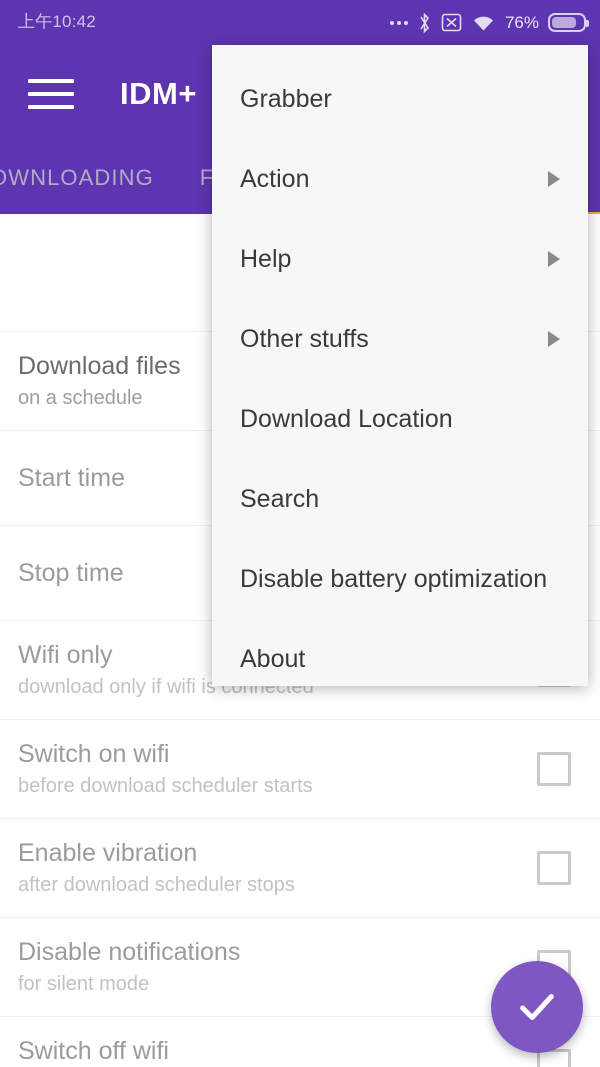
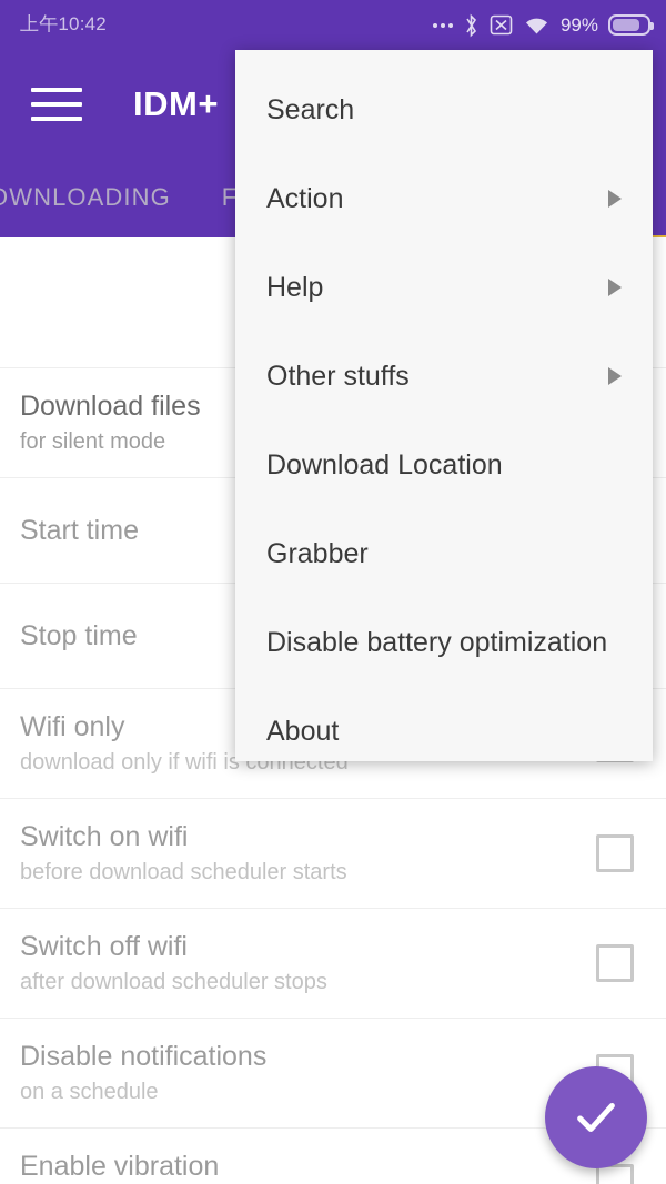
  上午10:42
- 76%
+ 99%
  IDM+
  WNLOADING
  Download files
- on a schedule
+ for silent mode
  Start time
  Stop time
  Wifi only
  download only if wifi is connected
  Switch on wifi
  before download scheduler starts
- Enable vibration
+ Switch off wifi
  after download scheduler stops
  Disable notifications
- for silent mode
+ on a schedule
- Switch off wifi
+ Enable vibration
- Grabber
+ Search
  Action
  Help
  Other stuffs
  Download Location
- Search
+ Grabber
  Disable battery optimization
  About
